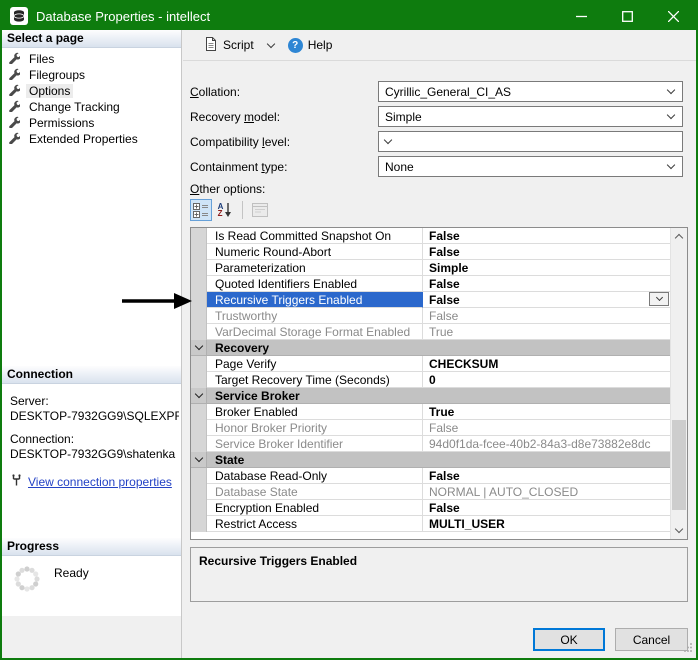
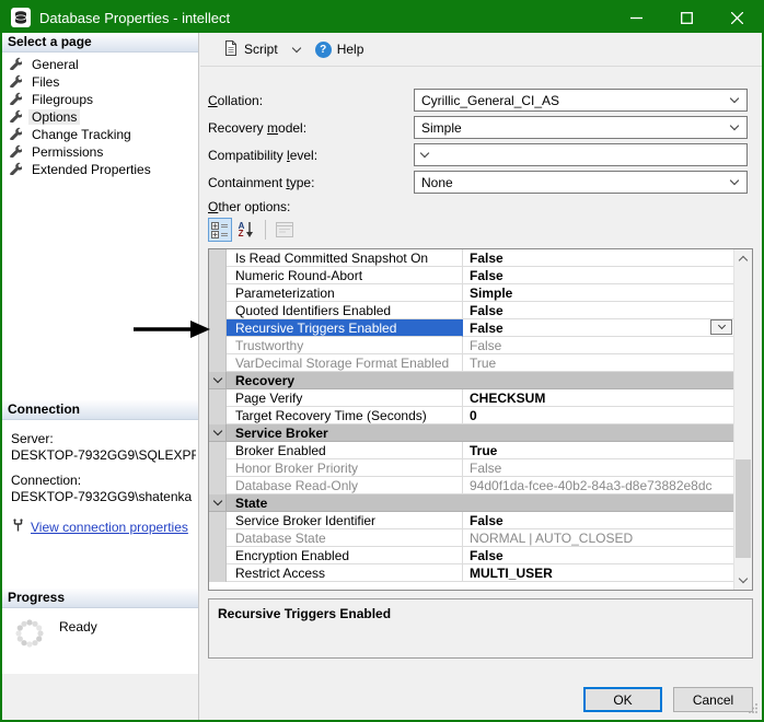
  Database Properties - intellect
  Select a page
+ General
  Files
  Filegroups
  Options
  Change Tracking
  Permissions
  Extended Properties
  Connection
  Server:
  DESKTOP-7932GG9\SQLEXPR
  Connection:
  DESKTOP-7932GG9\shatenka
  View connection properties
  Progress
  Ready
  Script
  ?
  Help
  Collation:
  Cyrillic_General_CI_AS
  Recovery model:
  Simple
  Compatibility level:
  Containment type:
  None
  Other options:
  A
  Z
  Is Read Committed Snapshot On
  False
  Numeric Round-Abort
  False
  Parameterization
  Simple
  Quoted Identifiers Enabled
  False
  Recursive Triggers Enabled
  False
  Trustworthy
  False
  VarDecimal Storage Format Enabled
  True
  Recovery
  Page Verify
  CHECKSUM
  Target Recovery Time (Seconds)
  0
  Service Broker
  Broker Enabled
  True
  Honor Broker Priority
  False
- Service Broker Identifier
+ Database Read-Only
  94d0f1da-fcee-40b2-84a3-d8e73882e8dc
  State
- Database Read-Only
+ Service Broker Identifier
  False
  Database State
  NORMAL | AUTO_CLOSED
  Encryption Enabled
  False
  Restrict Access
  MULTI_USER
  Recursive Triggers Enabled
  OK
  Cancel
